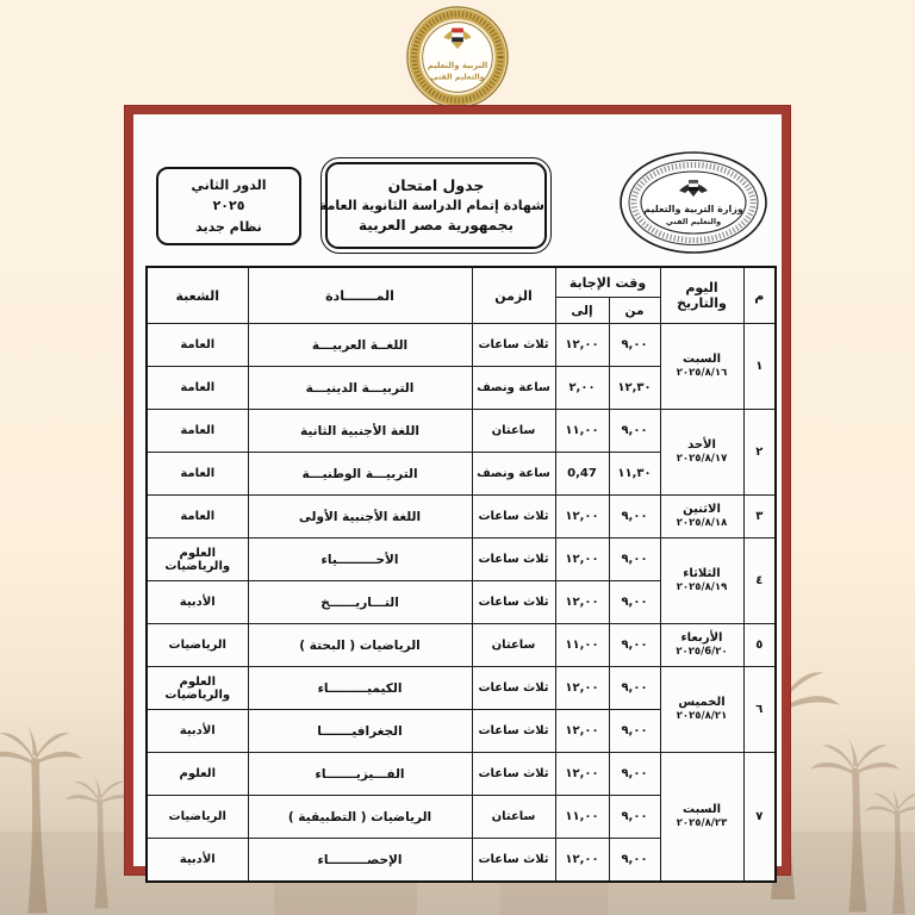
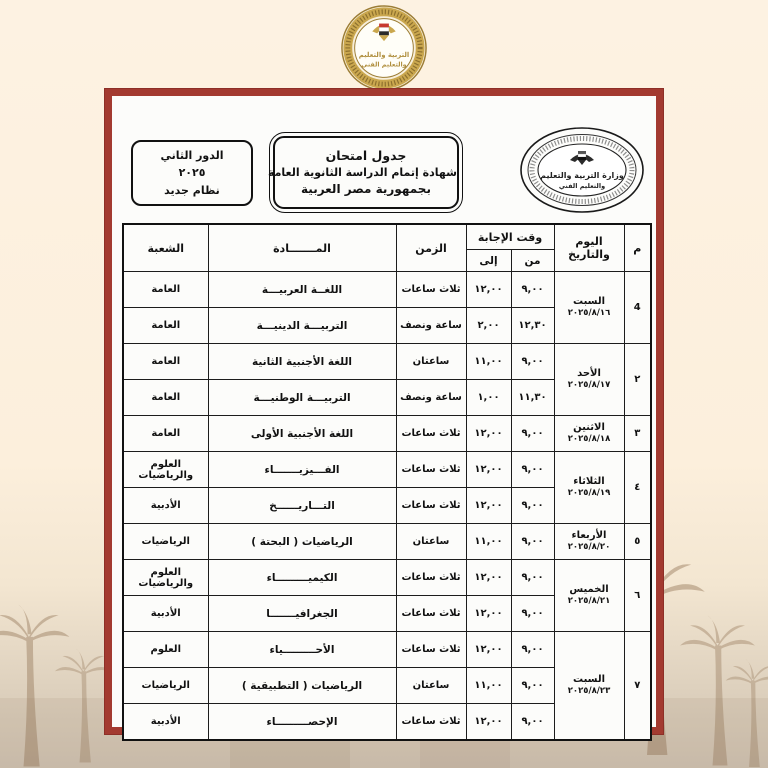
  التربية والتعليم
  وزارة التربية والتعليم
  والتعليم الفني
  جدول امتحان
  شهادة إتمام الدراسة الثانوية العامة
  بجمهورية مصر العربية
  الدور الثاني
  ٢٠٢٥
  نظام جديد
  م	اليوم والتاريخ	وقت الإجابة	الزمن	المـــــــادة	الشعبة
  من	إلى
- ١	السبت ٢٠٢٥/٨/١٦	٩,٠٠	١٢,٠٠	ثلاث ساعات	اللغــة العربيـــة	العامة
+ 4	السبت ٢٠٢٥/٨/١٦	٩,٠٠	١٢,٠٠	ثلاث ساعات	اللغــة العربيـــة	العامة
  ١٢,٣٠	٢,٠٠	ساعة ونصف	التربيـــة الدينيـــة	العامة
  ٢	الأحد ٢٠٢٥/٨/١٧	٩,٠٠	١١,٠٠	ساعتان	اللغة الأجنبية الثانية	العامة
- ١١,٣٠	0,47	ساعة ونصف	التربيـــة الوطنيـــة	العامة
+ ١١,٣٠	١,٠٠	ساعة ونصف	التربيـــة الوطنيـــة	العامة
  ٣	الاثنين ٢٠٢٥/٨/١٨	٩,٠٠	١٢,٠٠	ثلاث ساعات	اللغة الأجنبية الأولى	العامة
- ٤	الثلاثاء ٢٠٢٥/٨/١٩	٩,٠٠	١٢,٠٠	ثلاث ساعات	الأحـــــــــياء	العلوم والرياضيات
+ ٤	الثلاثاء ٢٠٢٥/٨/١٩	٩,٠٠	١٢,٠٠	ثلاث ساعات	الفـــيزيـــــــاء	العلوم والرياضيات
  ٩,٠٠	١٢,٠٠	ثلاث ساعات	التـــاريــــــخ	الأدبية
- ٥	الأربعاء ٢٠٢٥/6/٢٠	٩,٠٠	١١,٠٠	ساعتان	الرياضيات ( البحتة )	الرياضيات
+ ٥	الأربعاء ٢٠٢٥/٨/٢٠	٩,٠٠	١١,٠٠	ساعتان	الرياضيات ( البحتة )	الرياضيات
  ٦	الخميس ٢٠٢٥/٨/٢١	٩,٠٠	١٢,٠٠	ثلاث ساعات	الكيميـــــــــاء	العلوم والرياضيات
  ٩,٠٠	١٢,٠٠	ثلاث ساعات	الجغرافيـــــــا	الأدبية
- ٧	السبت ٢٠٢٥/٨/٢٣	٩,٠٠	١٢,٠٠	ثلاث ساعات	الفـــيزيـــــــاء	العلوم
+ ٧	السبت ٢٠٢٥/٨/٢٣	٩,٠٠	١٢,٠٠	ثلاث ساعات	الأحـــــــــياء	العلوم
  ٩,٠٠	١١,٠٠	ساعتان	الرياضيات ( التطبيقية )	الرياضيات
  ٩,٠٠	١٢,٠٠	ثلاث ساعات	الإحصـــــــــاء	الأدبية
